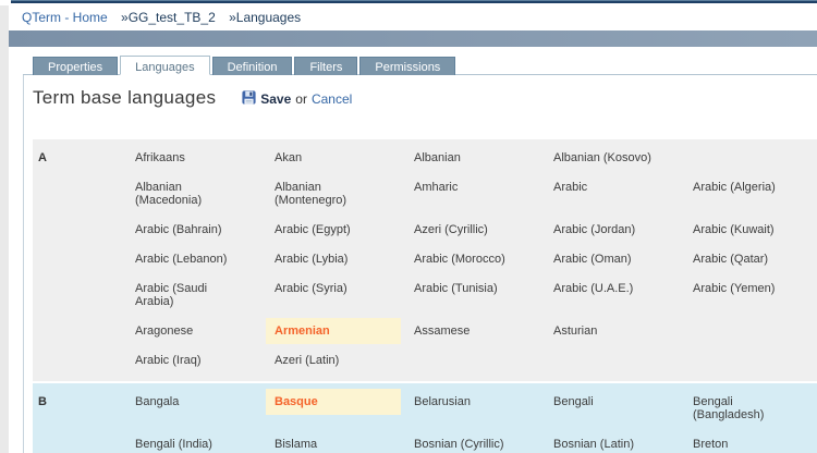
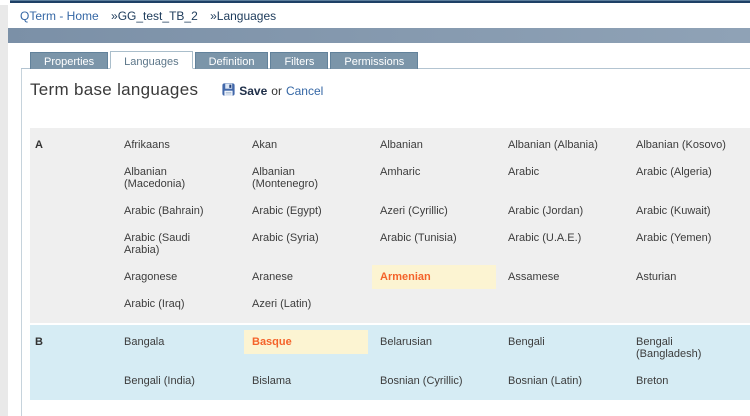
  QTerm - Home »GG_test_TB_2 »Languages
  Properties
  Languages
  Definition
  Filters
  Permissions
  Term base languages
  Save
  or
  Cancel
  A
  Afrikaans
  Akan
  Albanian
+ Albanian (Albania)
  Albanian (Kosovo)
  Albanian
  (Macedonia)
  Albanian
  (Montenegro)
  Amharic
  Arabic
  Arabic (Algeria)
  Arabic (Bahrain)
  Arabic (Egypt)
  Azeri (Cyrillic)
  Arabic (Jordan)
  Arabic (Kuwait)
- Arabic (Lebanon)
- Arabic (Lybia)
- Arabic (Morocco)
- Arabic (Oman)
- Arabic (Qatar)
  Arabic (Saudi
  Arabia)
  Arabic (Syria)
  Arabic (Tunisia)
  Arabic (U.A.E.)
  Arabic (Yemen)
  Aragonese
+ Aranese
  Armenian
  Assamese
  Asturian
  Arabic (Iraq)
  Azeri (Latin)
  B
  Bangala
  Basque
  Belarusian
  Bengali
  Bengali
  (Bangladesh)
  Bengali (India)
  Bislama
  Bosnian (Cyrillic)
  Bosnian (Latin)
  Breton
